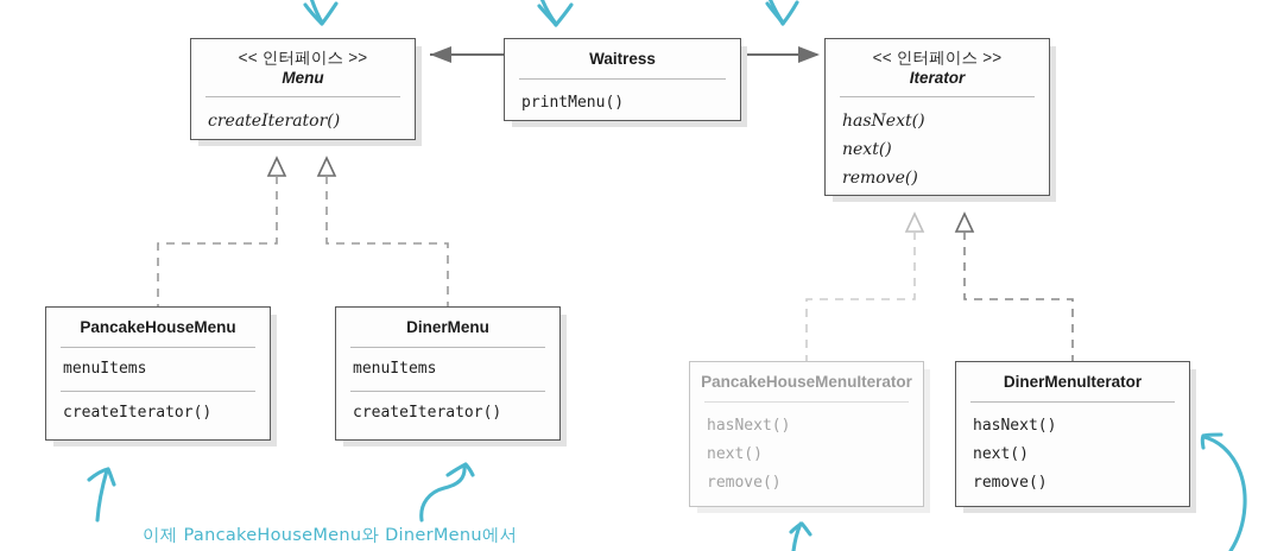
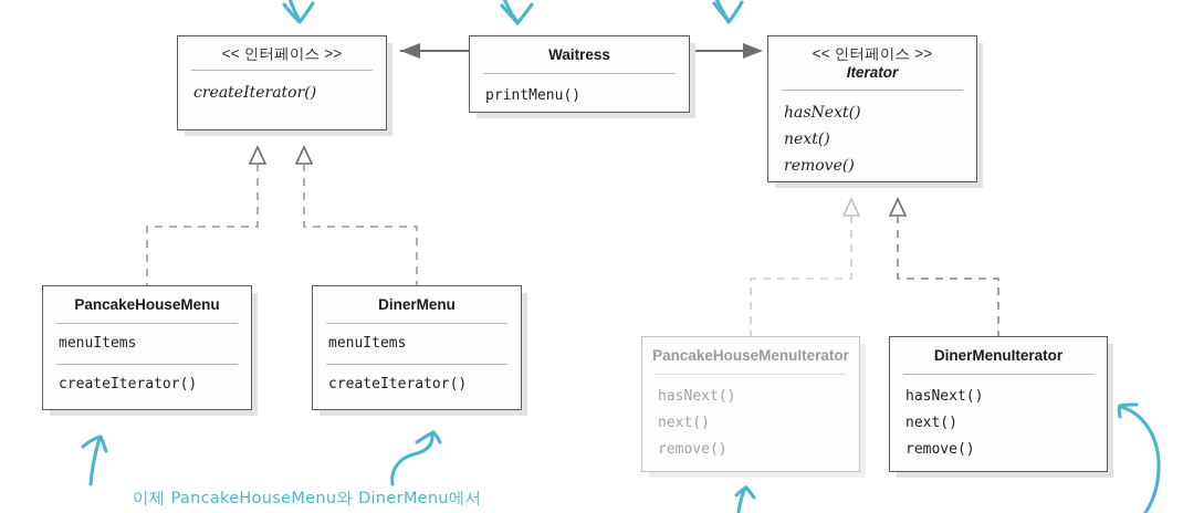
  << 인터페이스 >>
- Menu
  createIterator()
  Waitress
  printMenu()
  << 인터페이스 >>
  Iterator
  hasNext()
  next()
  remove()
  PancakeHouseMenu
  menuItems
  createIterator()
  DinerMenu
  menuItems
  createIterator()
  PancakeHouseMenuIterator
  hasNext()
  next()
  remove()
  DinerMenuIterator
  hasNext()
  next()
  remove()
  이제 PancakeHouseMenu와 DinerMenu에서
